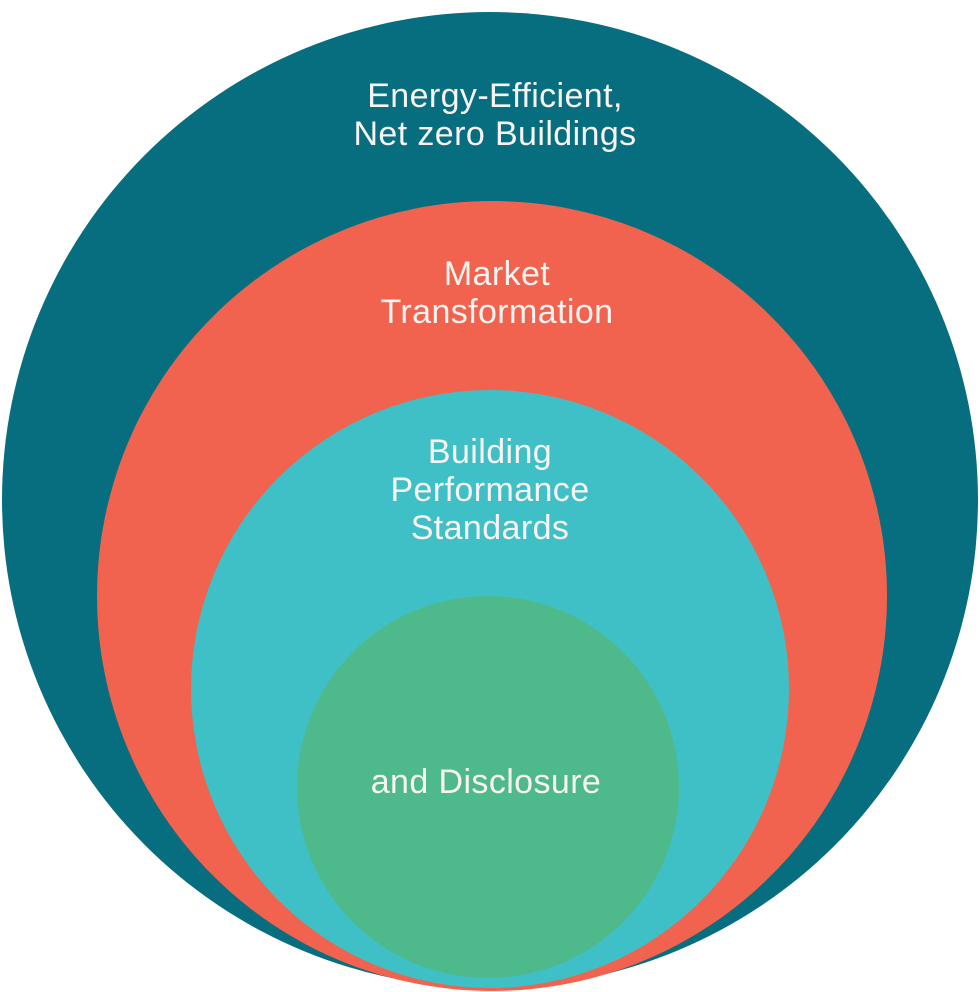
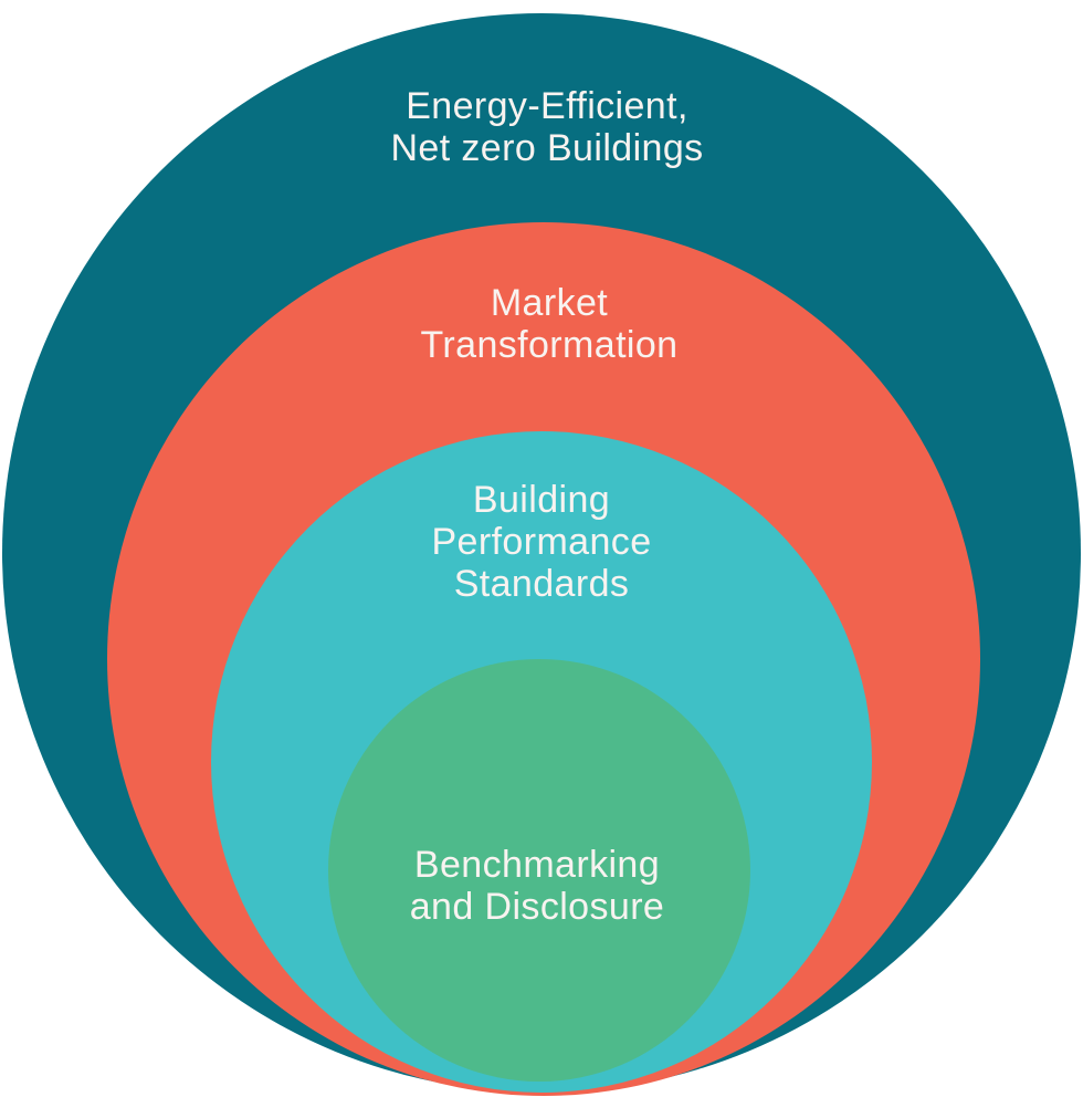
  Energy-Efficient,
  Net zero Buildings
  Market
  Transformation
  Building
  Performance
  Standards
+ Benchmarking
  and Disclosure
